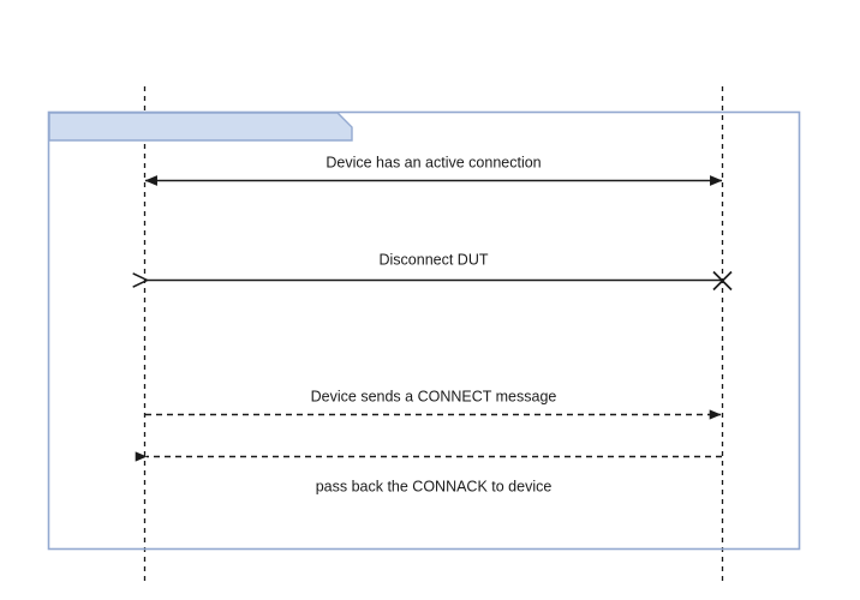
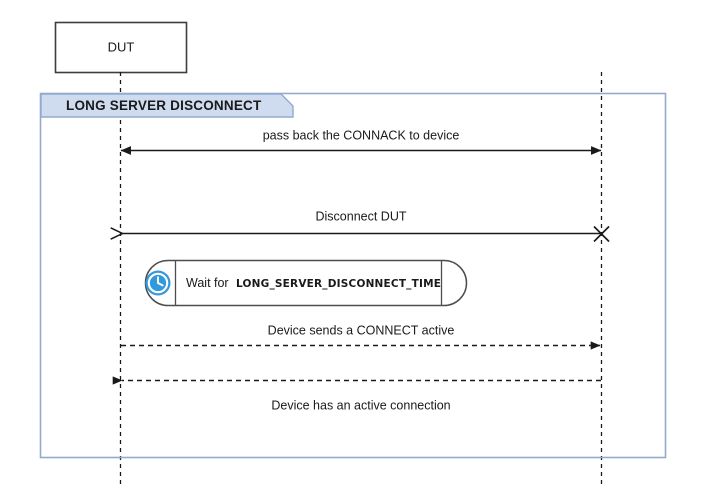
+ DUT
+ LONG SERVER DISCONNECT
- Device has an active connection
+ pass back the CONNACK to device
  Disconnect DUT
+ Wait for
+ LONG_SERVER_DISCONNECT_TIME
- Device sends a CONNECT message
+ Device sends a CONNECT active
- pass back the CONNACK to device
+ Device has an active connection
